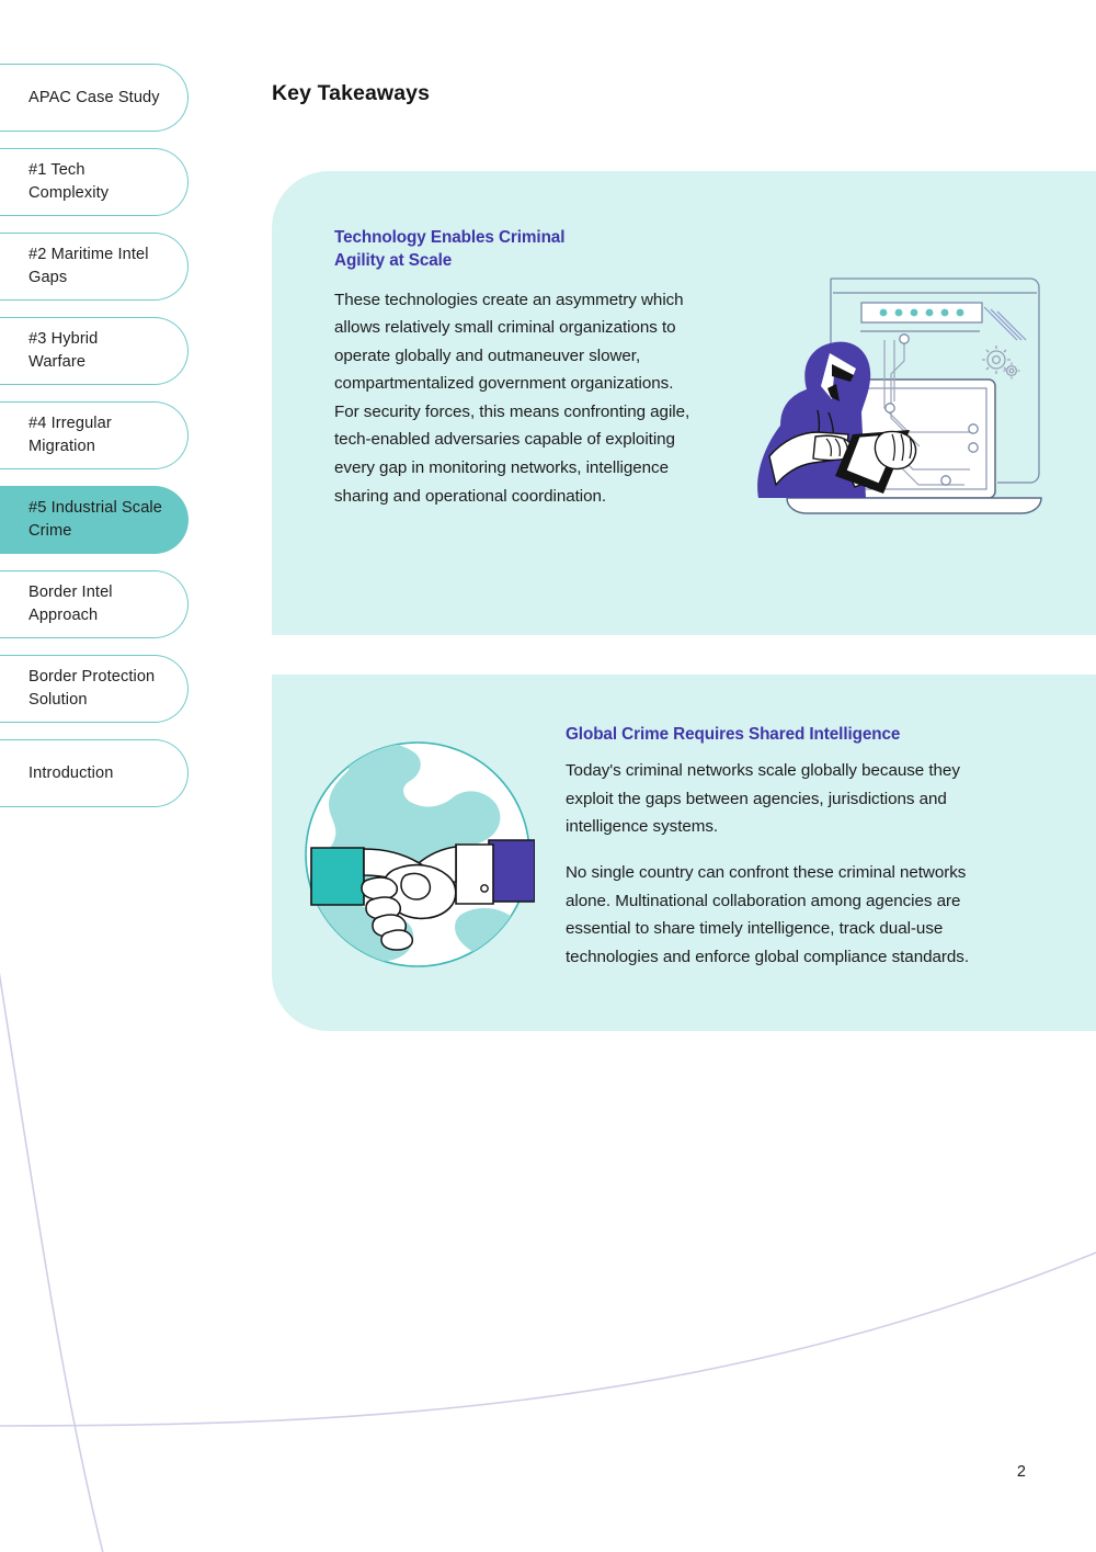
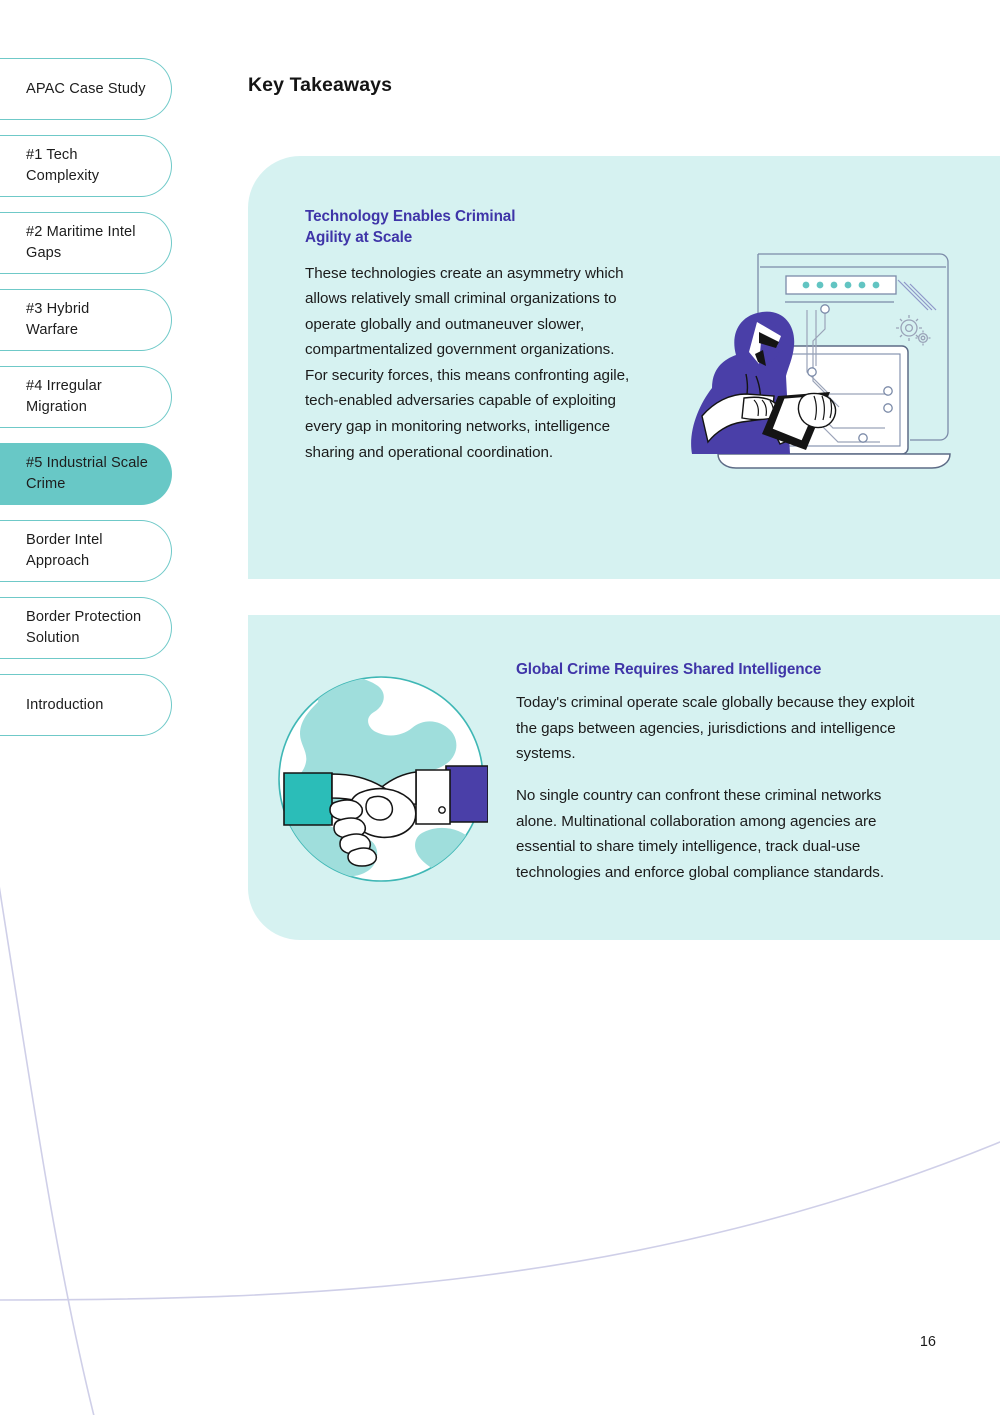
  APAC Case Study
  #1 Tech
  Complexity
  #2 Maritime Intel
  Gaps
  #3 Hybrid
  Warfare
  #4 Irregular
  Migration
  #5 Industrial Scale
  Crime
  Border Intel
  Approach
  Border Protection
  Solution
  Introduction
  Key Takeaways
  Technology Enables Criminal
  Agility at Scale
  These technologies create an asymmetry which allows relatively small criminal organizations to operate globally and outmaneuver slower, compartmentalized government organizations. For security forces, this means confronting agile, tech-enabled adversaries capable of exploiting every gap in monitoring networks, intelligence sharing and operational coordination.
  Global Crime Requires Shared Intelligence
- Today's criminal networks scale globally because they exploit the gaps between agencies, jurisdictions and intelligence systems.
+ Today's criminal operate scale globally because they exploit the gaps between agencies, jurisdictions and intelligence systems.
  No single country can confront these criminal networks alone. Multinational collaboration among agencies are essential to share timely intelligence, track dual-use technologies and enforce global compliance standards.
- 2
+ 16
